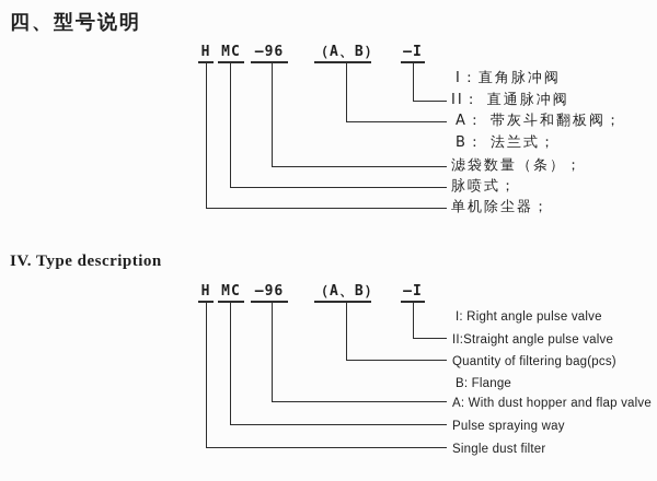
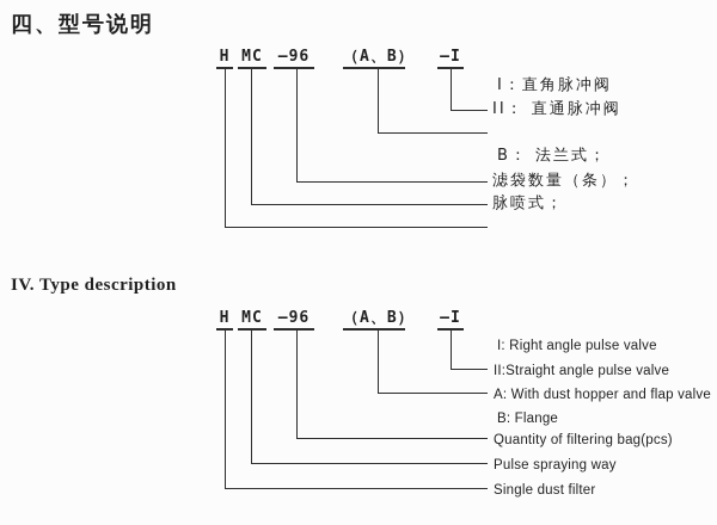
  四、型号说明
  H
  MC
  —96
  （A、B）
  —I
  I：直角脉冲阀
  II： 直通脉冲阀
- A： 带灰斗和翻板阀；
  B： 法兰式；
  滤袋数量（条）；
  脉喷式；
- 单机除尘器；
  IV. Type description
  H
  MC
  —96
  （A、B）
  —I
  I: Right angle pulse valve
  II:Straight angle pulse valve
- Quantity of filtering bag(pcs)
+ A: With dust hopper and flap valve
  B: Flange
- A: With dust hopper and flap valve
+ Quantity of filtering bag(pcs)
  Pulse spraying way
  Single dust filter
